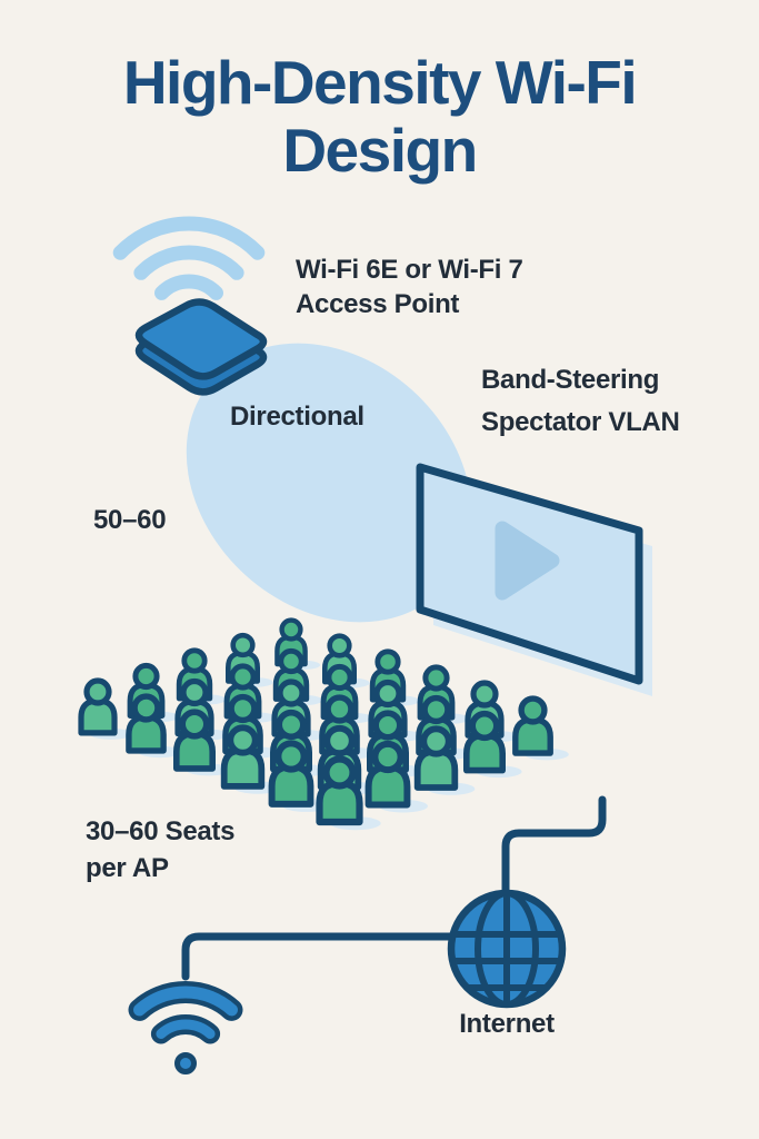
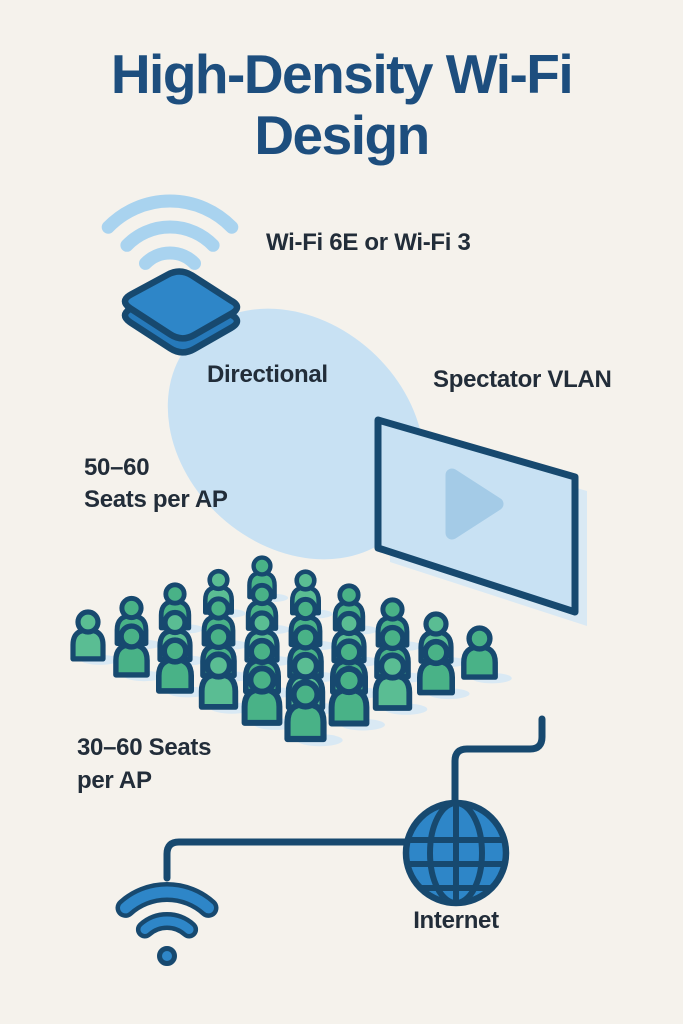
  High-Density Wi-Fi
  Design
- Wi-Fi 6E or Wi-Fi 7
+ Wi-Fi 6E or Wi-Fi 3
- Access Point
  Directional
- Band-Steering
  Spectator VLAN
  50–60
+ Seats per AP
  30–60 Seats
  per AP
  Internet
